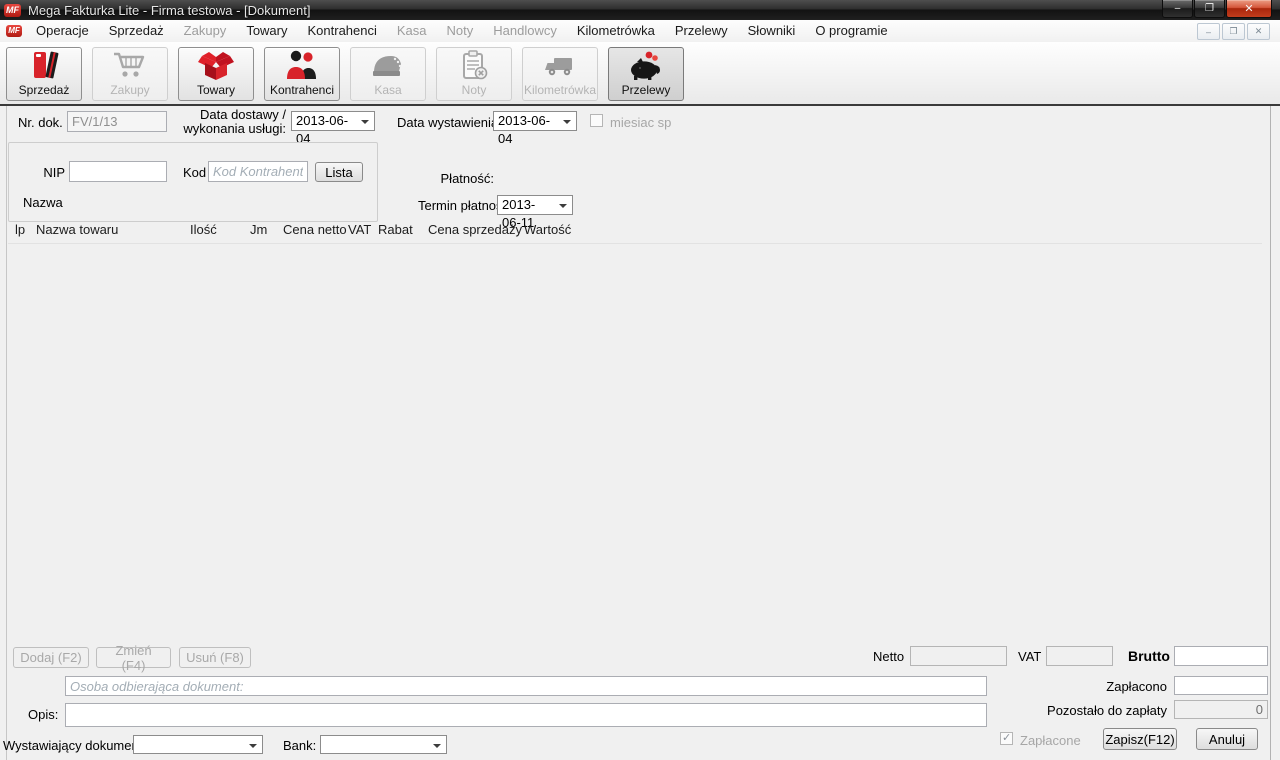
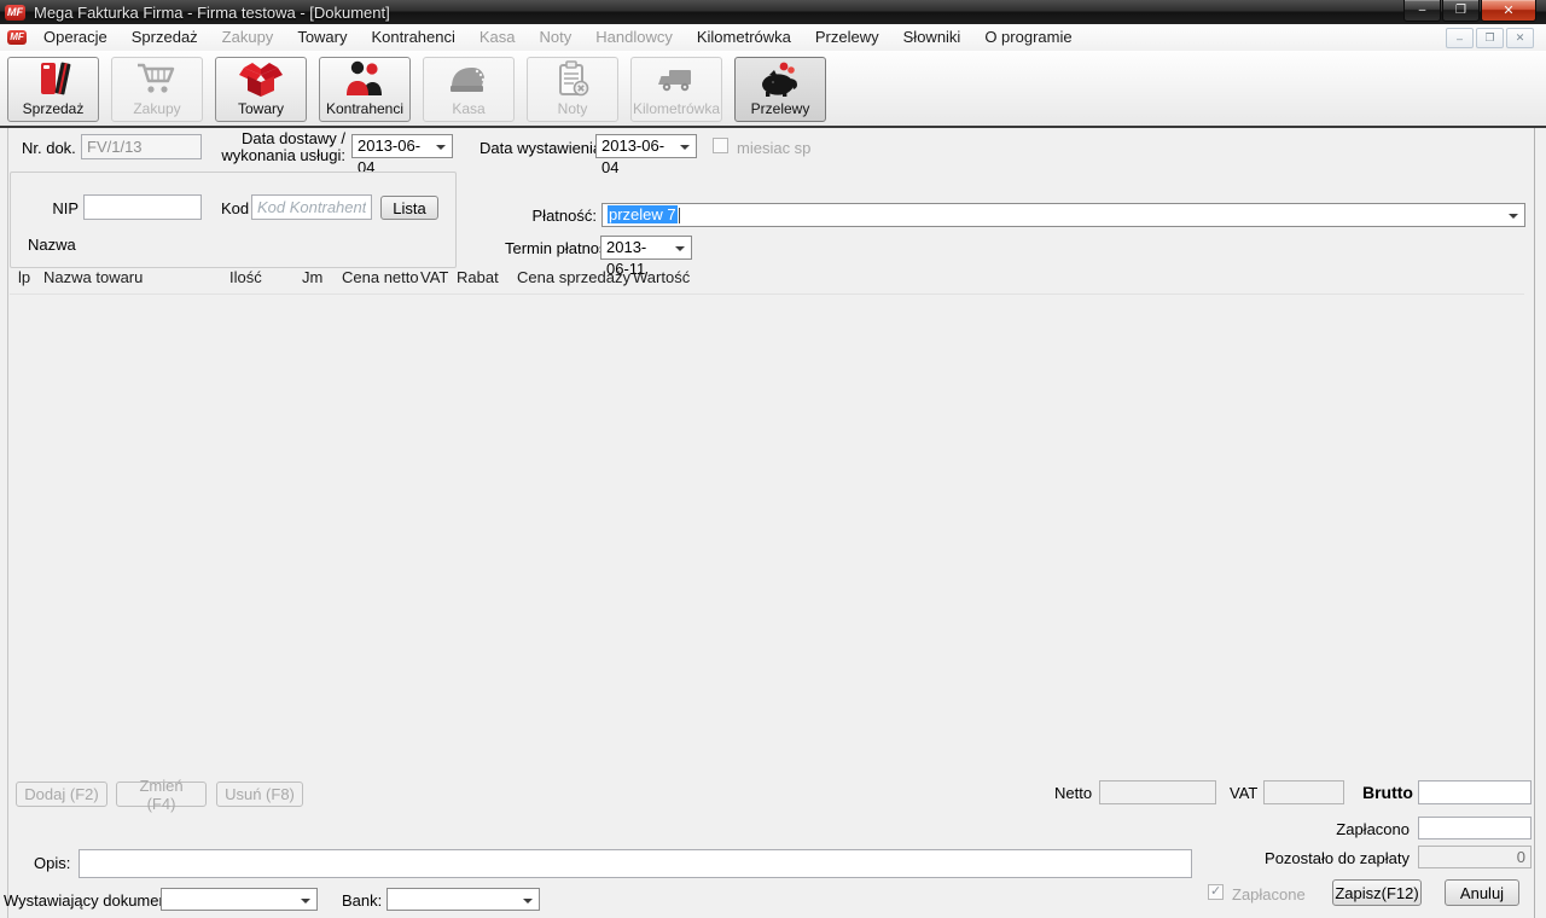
  MF
- Mega Fakturka Lite - Firma testowa - [Dokument]
+ Mega Fakturka Firma - Firma testowa - [Dokument]
  –
  ❐
  ✕
  MF
  Operacje
  Sprzedaż
  Zakupy
  Towary
  Kontrahenci
  Kasa
  Noty
  Handlowcy
  Kilometrówka
  Przelewy
  Słowniki
  O programie
  –
  ❐
  ✕
  Sprzedaż
  Zakupy
  Towary
  Kontrahenci
  Kasa
  Noty
  Kilometrówka
  Przelewy
  Nr. dok.
  FV/1/13
  Data dostawy /
  wykonania usługi:
  2013-06-04
  Data wystawieni
  2013-06-04
  miesiac sp
  NIP
  Kod
  Kod Kontrahent
  Lista
  Nazwa
  Płatność:
+ przelew 7
  Termin płatno
  2013-06-11
  lp
  Nazwa towaru
  Ilość
  Jm
  Cena netto
  VAT
  Rabat
  Cena sprzedaży
  Wartość
  Dodaj (F2)
  Zmień (F4)
  Usuń (F8)
  Netto
  VAT
  Brutto
- Osoba odbierająca dokument:
  Zapłacono
  Opis:
  Pozostało do zapłaty
  0
  Wystawiający dokume
  Bank:
  Zapłacone
  Zapisz(F12)
  Anuluj
